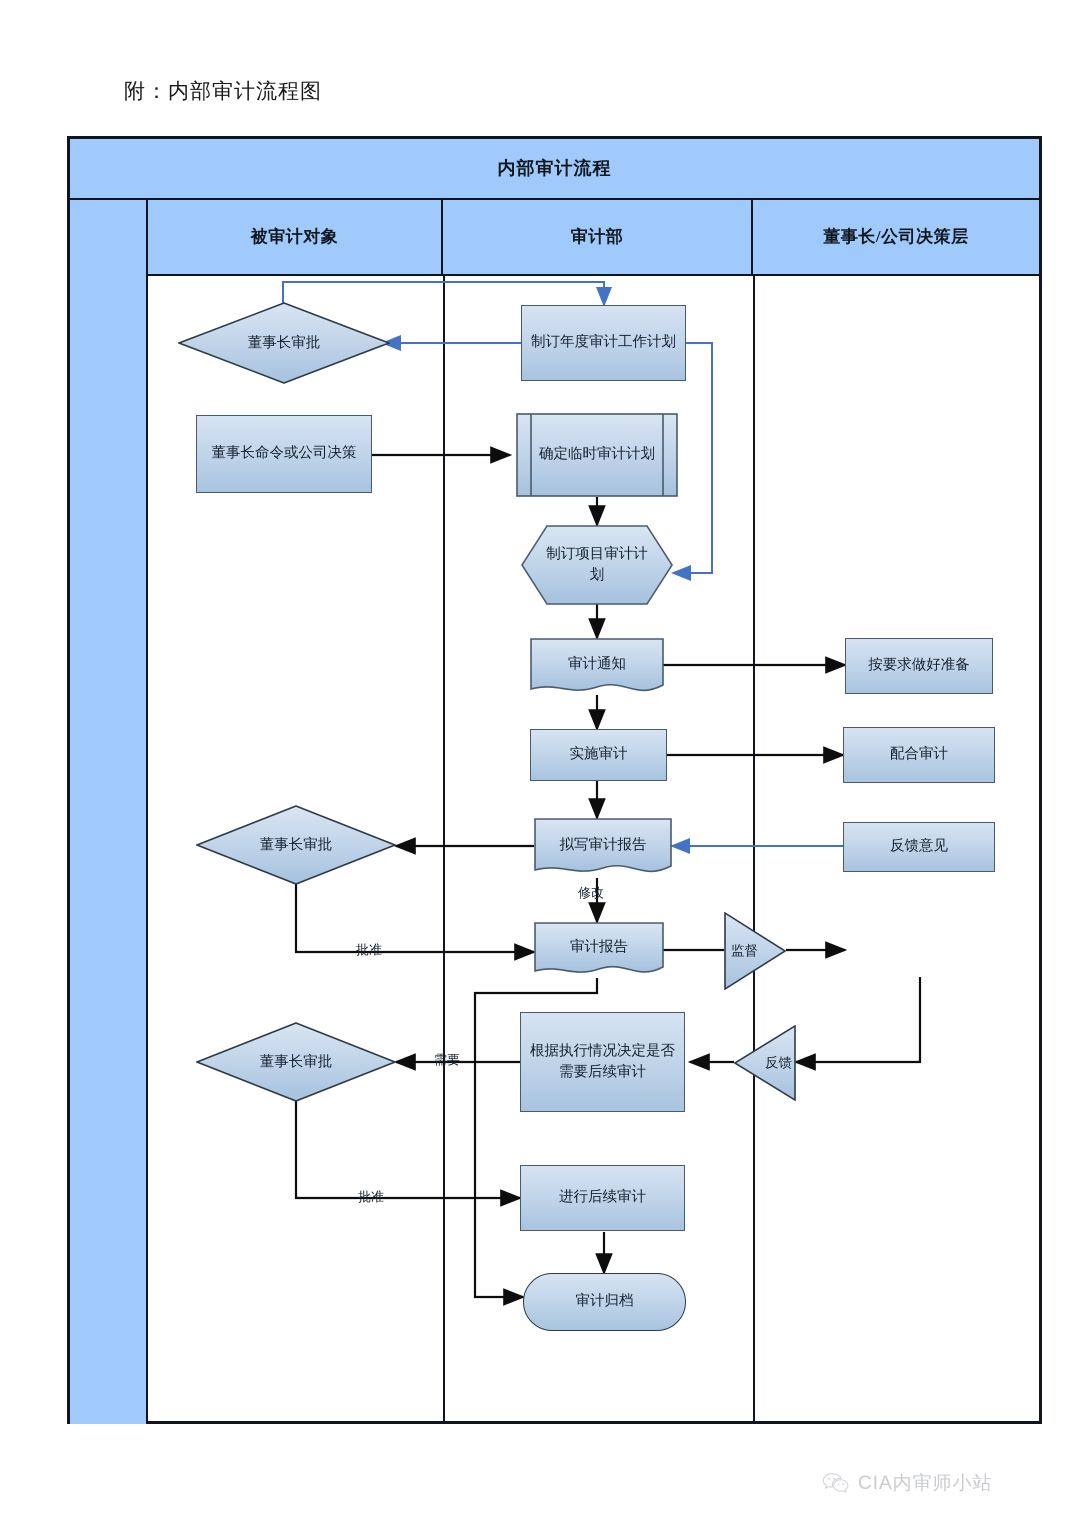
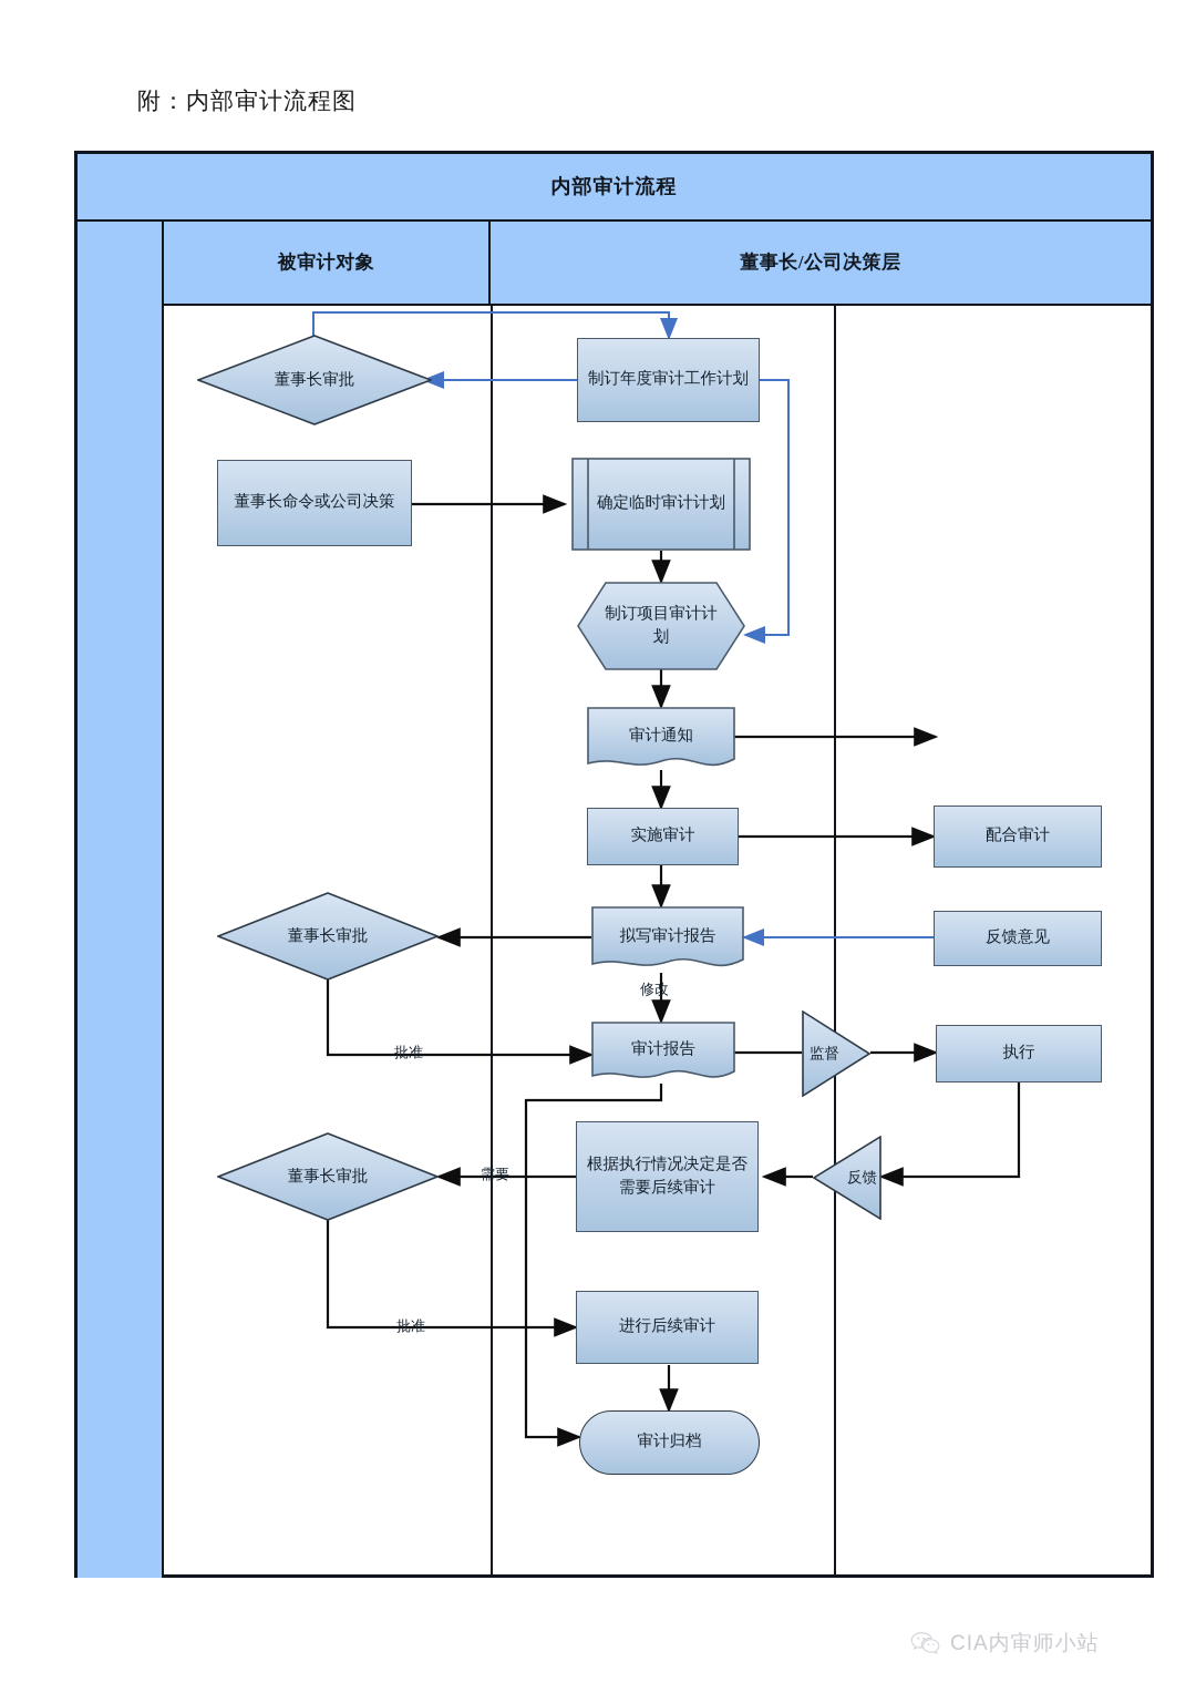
  附：内部审计流程图
  内部审计流程
  被审计对象
- 审计部
  董事长/公司决策层
  制订年度审计工作计划
  董事长审批
  董事长命令或公司决策
  确定临时审计计划
  制订项目审计计划
  审计通知
  实施审计
- 按要求做好准备
  配合审计
  拟写审计报告
  董事长审批
  反馈意见
  审计报告
  监督
+ 执行
  根据执行情况决定是否需要后续审计
  反馈
  董事长审批
  进行后续审计
  审计归档
  修改
  批准
  需要
  批准
  CIA内审师小站
